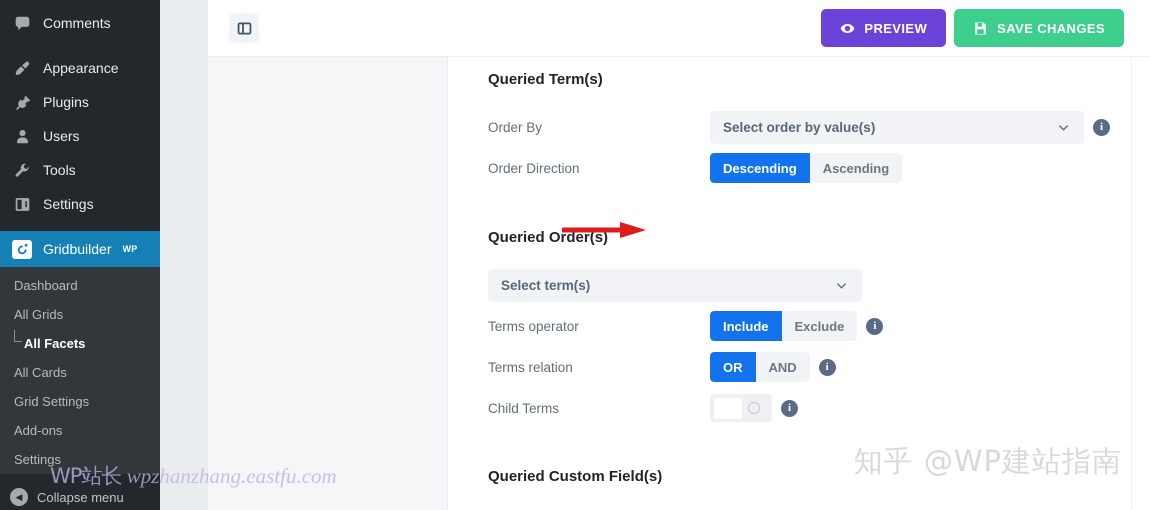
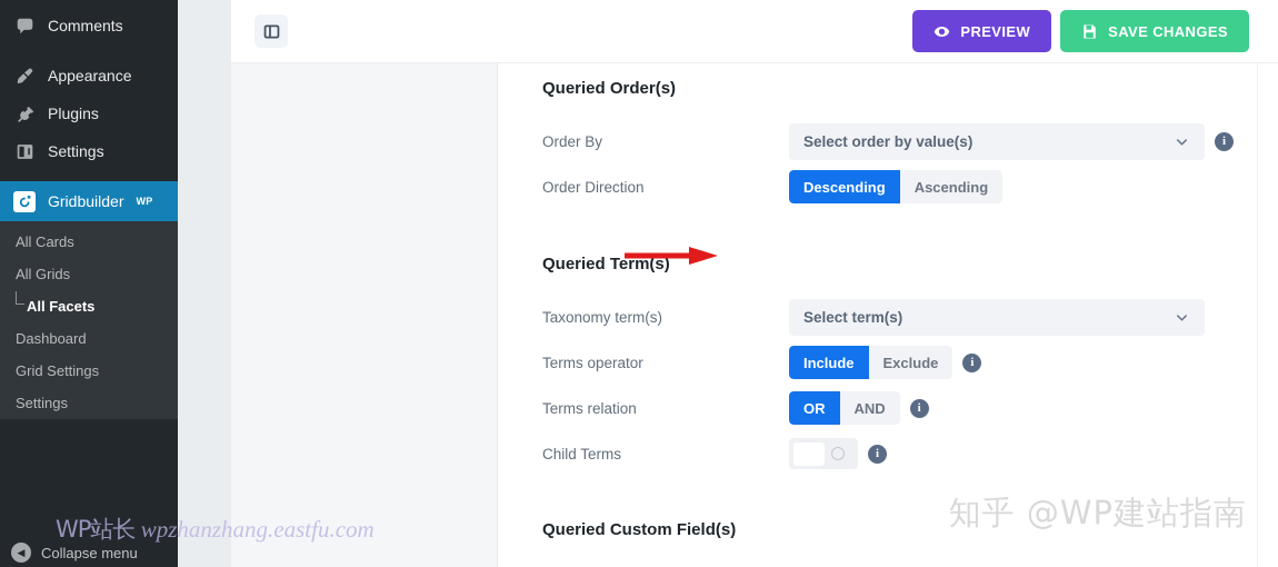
  Comments
  Appearance
  Plugins
- Users
- Tools
  Settings
  Gridbuilder
  WP
- Dashboard
+ All Cards
  All Grids
  All Facets
- All Cards
+ Dashboard
  Grid Settings
- Add-ons
  Settings
  ◀
  Collapse menu
  PREVIEW
  SAVE CHANGES
- Queried Term(s)
+ Queried Order(s)
  Order By
  Select order by value(s)
  i
  Order Direction
  Descending
  Ascending
- Queried Order(s)
+ Queried Term(s)
+ Taxonomy term(s)
  Select term(s)
  Terms operator
  Include
  Exclude
  i
  Terms relation
  OR
  AND
  i
  Child Terms
  i
  Queried Custom Field(s)
  WP站长 wpzhanzhang.eastfu.com
  知乎 @WP建站指南
